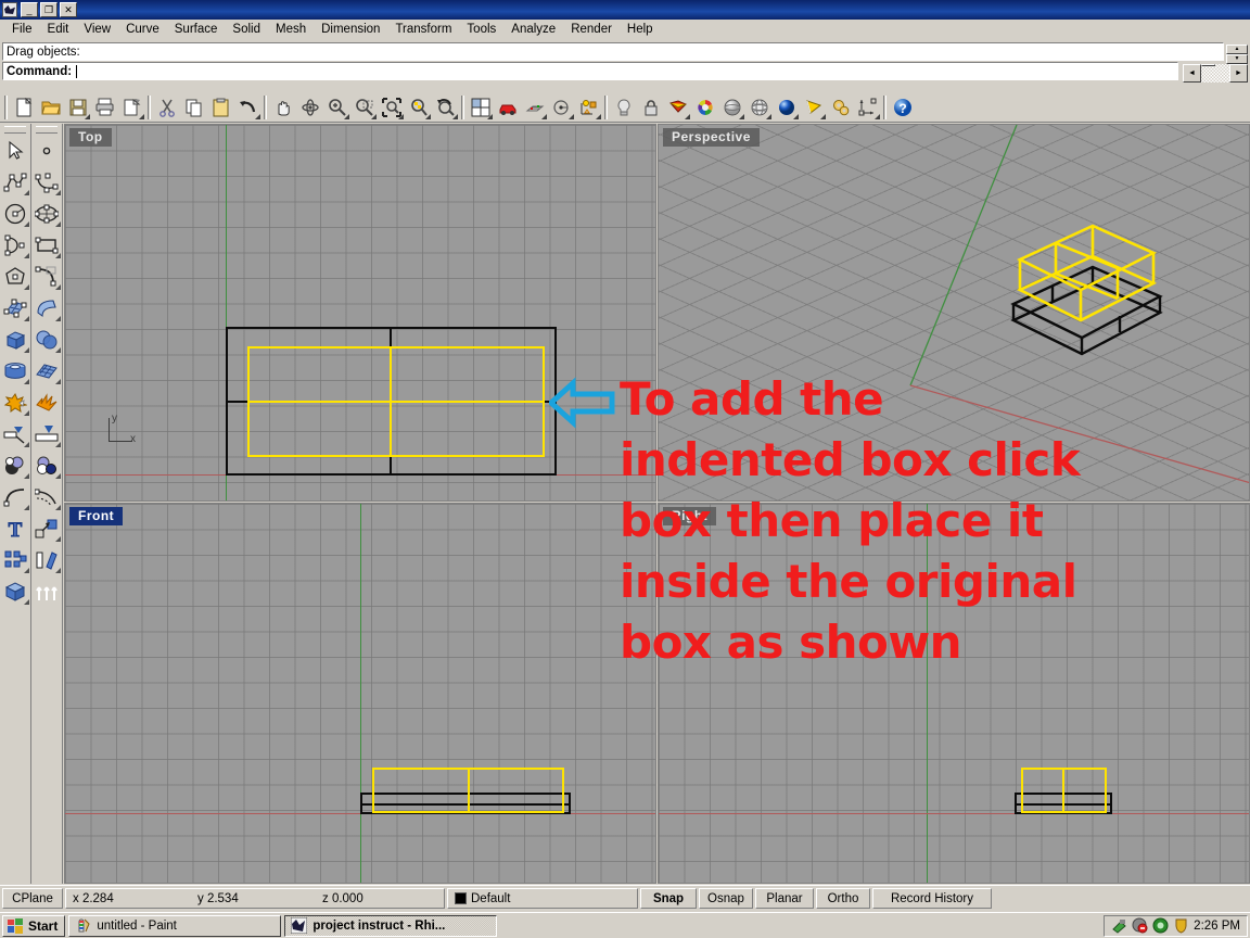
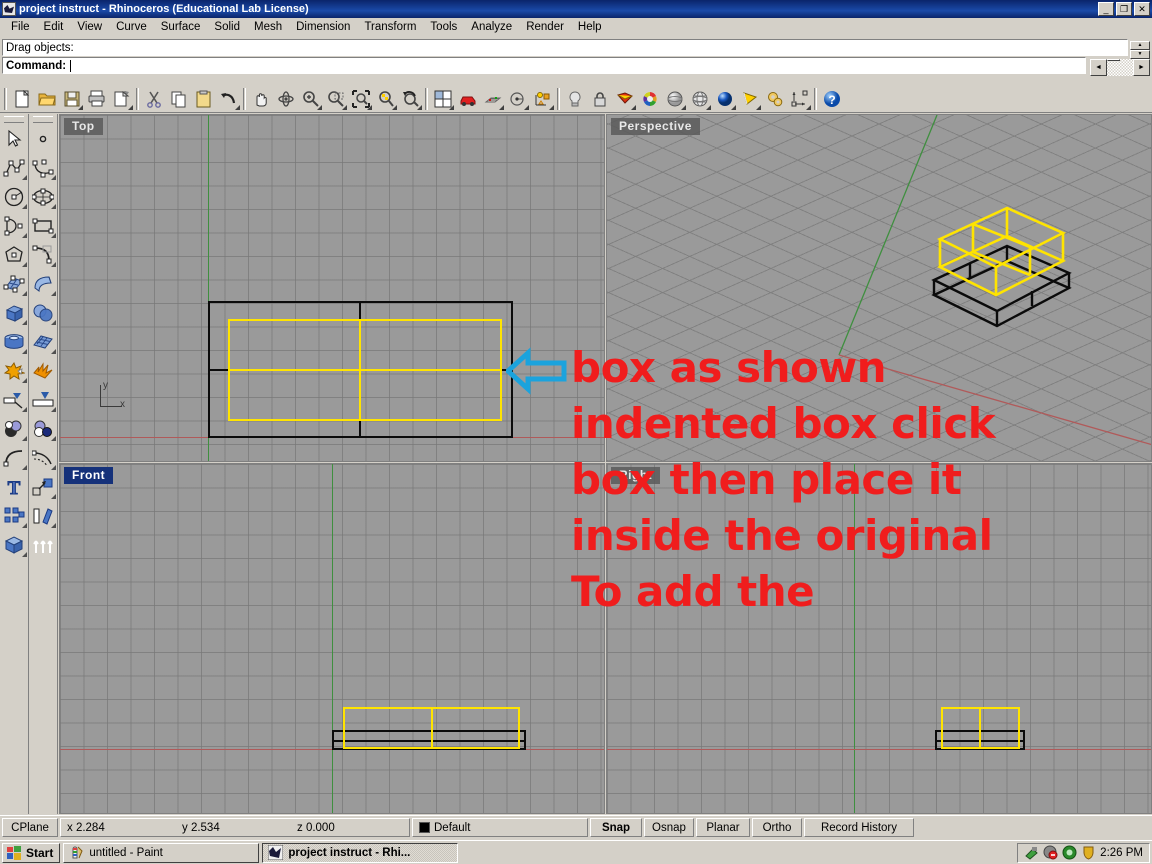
+ project instruct - Rhinoceros (Educational Lab License)
  _
  ❐
  ✕
  File
  Edit
  View
  Curve
  Surface
  Solid
  Mesh
  Dimension
  Transform
  Tools
  Analyze
  Render
  Help
  Drag objects:
  Command:
  ?
  T
  Top
  y
  x
  Perspective
  Front
  Right
- To add the
+ box as shown
  indented box click
  box then place it
  inside the original
- box as shown
+ To add the
  CPlane
  x 2.284
  y 2.534
  z 0.000
  Default
  Snap
  Osnap
  Planar
  Ortho
  Record History
  Start
  untitled - Paint
  project instruct - Rhi...
  2:26 PM
